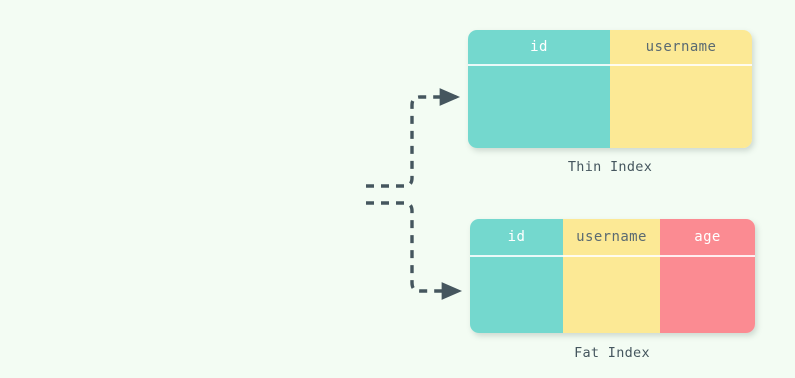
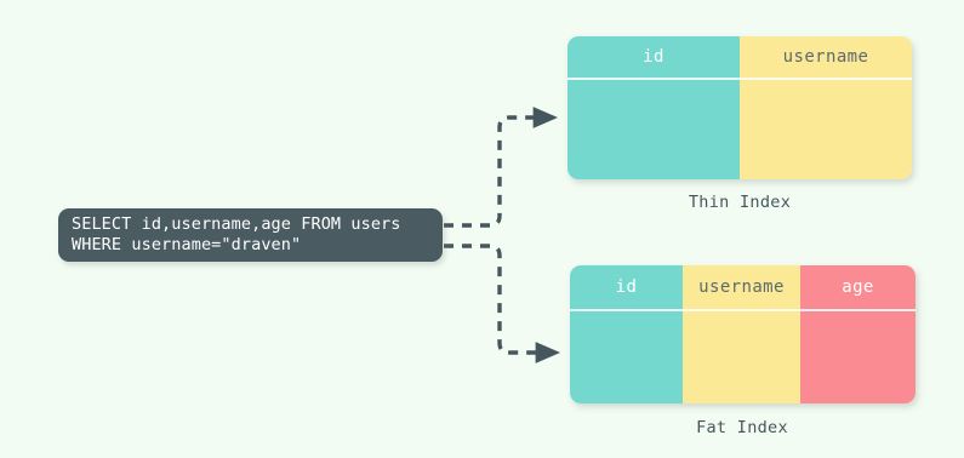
+ SELECT id,username,age FROM users
+ WHERE username="draven"
  id
  username
  Thin Index
  id
  username
  age
  Fat Index
